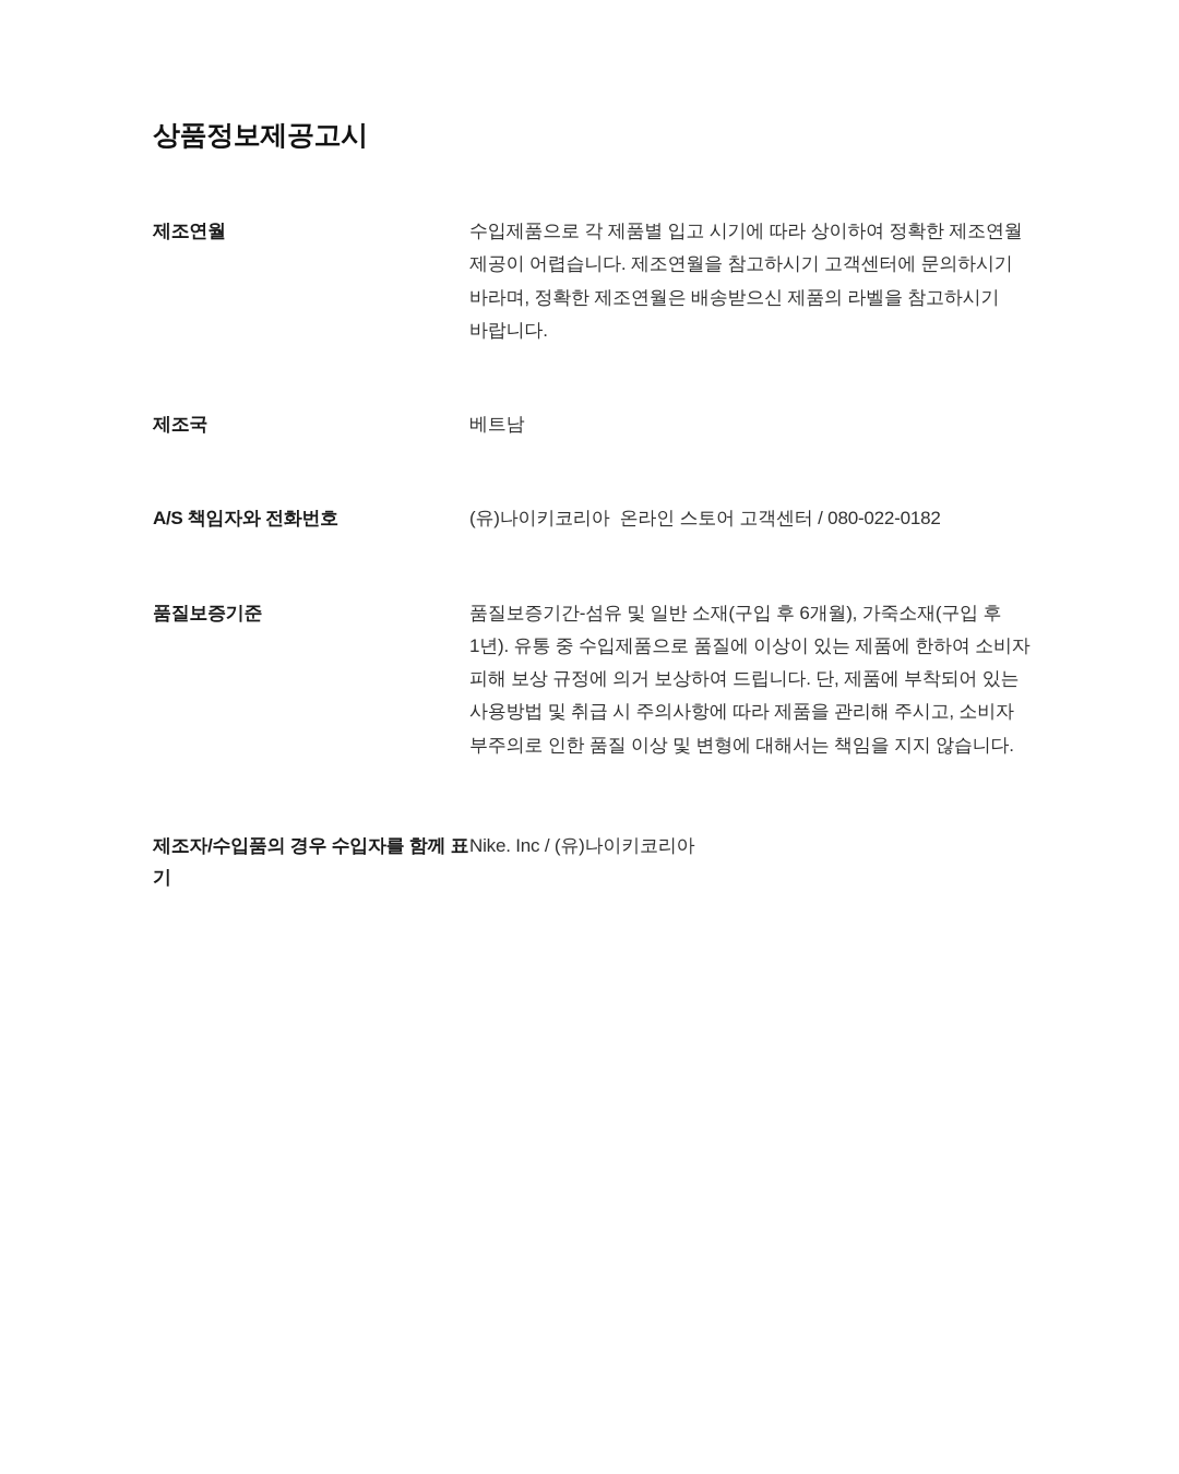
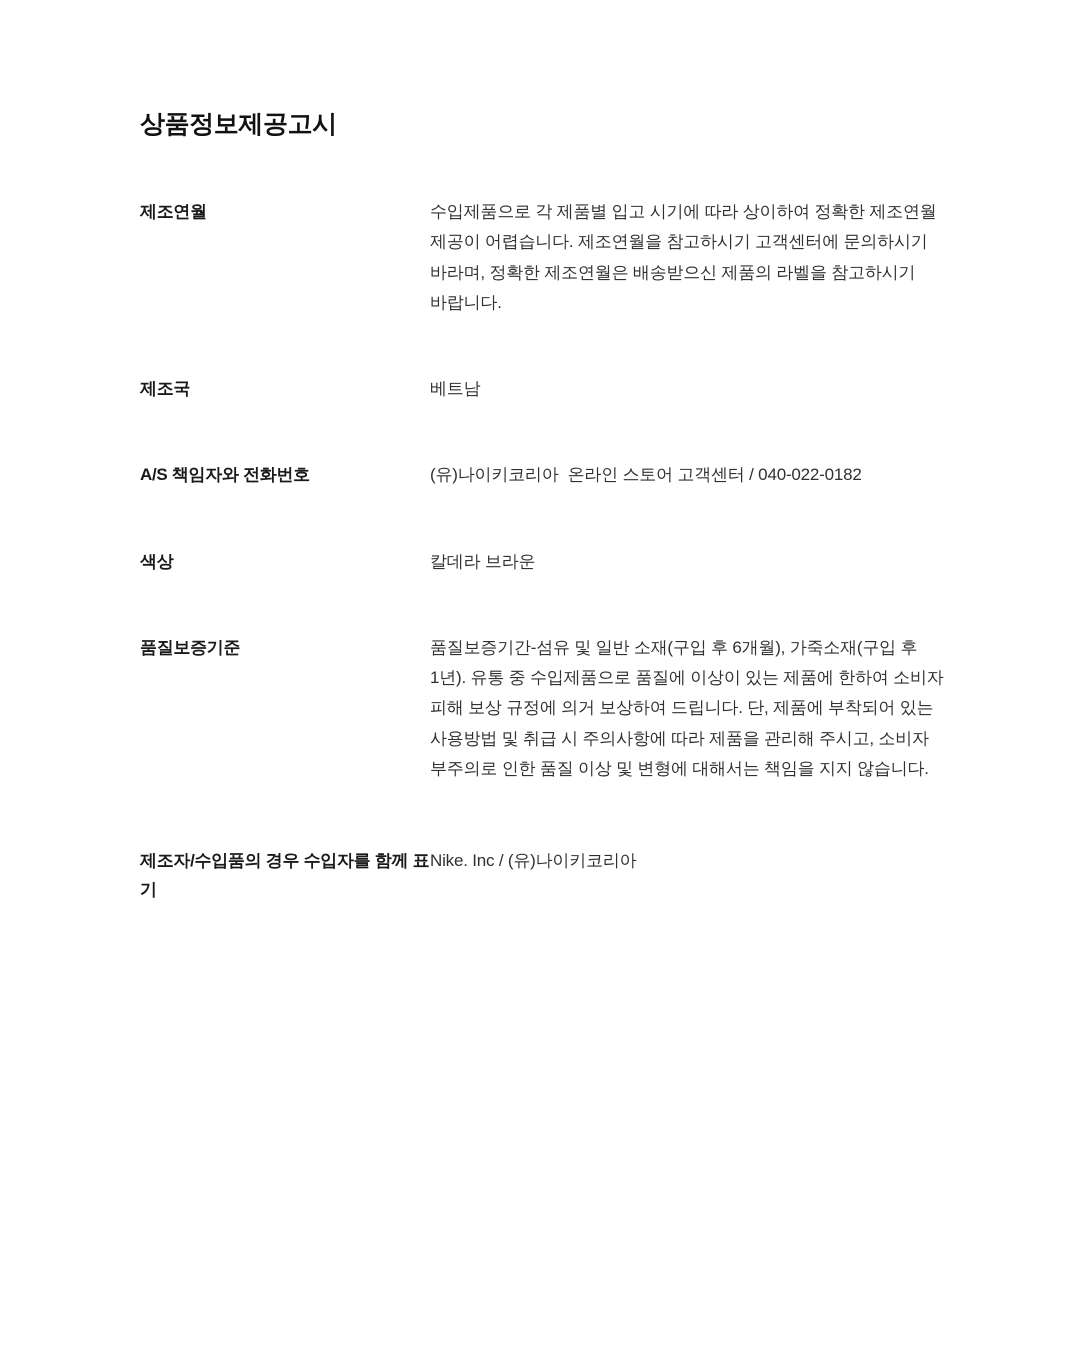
  상품정보제공고시
  제조연월	수입제품으로 각 제품별 입고 시기에 따라 상이하여 정확한 제조연월 제공이 어렵습니다. 제조연월을 참고하시기 고객센터에 문의하시기 바라며, 정확한 제조연월은 배송받으신 제품의 라벨을 참고하시기 바랍니다.
  제조국	베트남
- A/S 책임자와 전화번호	(유)나이키코리아 온라인 스토어 고객센터 / 080-022-0182
+ A/S 책임자와 전화번호	(유)나이키코리아 온라인 스토어 고객센터 / 040-022-0182
+ 색상	칼데라 브라운
  품질보증기준	품질보증기간-섬유 및 일반 소재(구입 후 6개월), 가죽소재(구입 후 1년). 유통 중 수입제품으로 품질에 이상이 있는 제품에 한하여 소비자 피해 보상 규정에 의거 보상하여 드립니다. 단, 제품에 부착되어 있는 사용방법 및 취급 시 주의사항에 따라 제품을 관리해 주시고, 소비자 부주의로 인한 품질 이상 및 변형에 대해서는 책임을 지지 않습니다.
  제조자/수입품의 경우 수입자를 함께 표기	Nike. Inc / (유)나이키코리아
